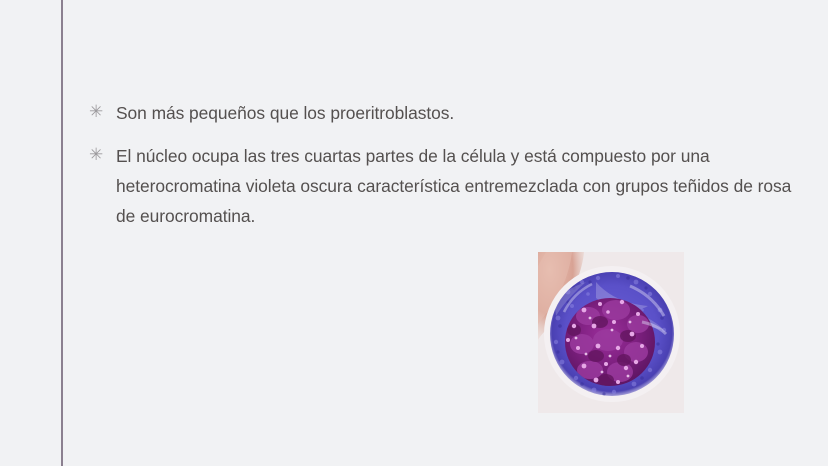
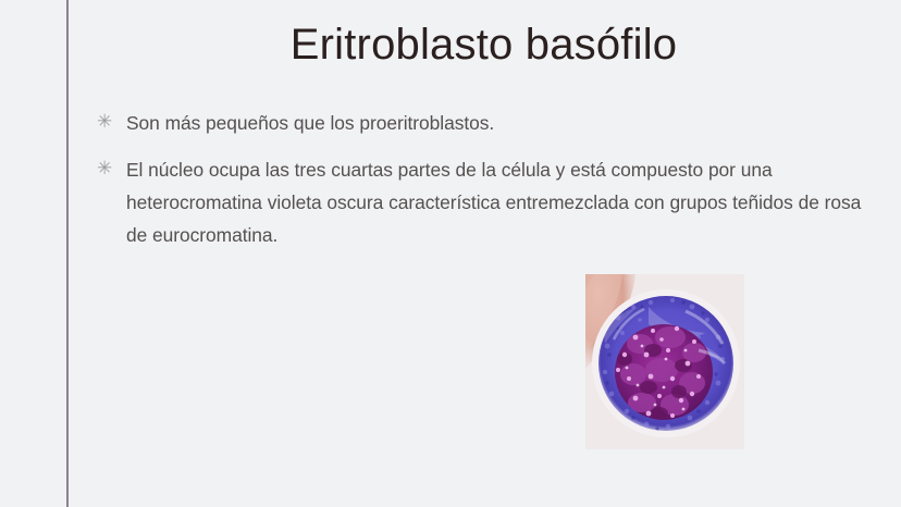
+ Eritroblasto basófilo
  ✳
  Son más pequeños que los proeritroblastos.
  ✳
  El núcleo ocupa las tres cuartas partes de la célula y está compuesto por una heterocromatina violeta oscura característica entremezclada con grupos teñidos de rosa de eurocromatina.
